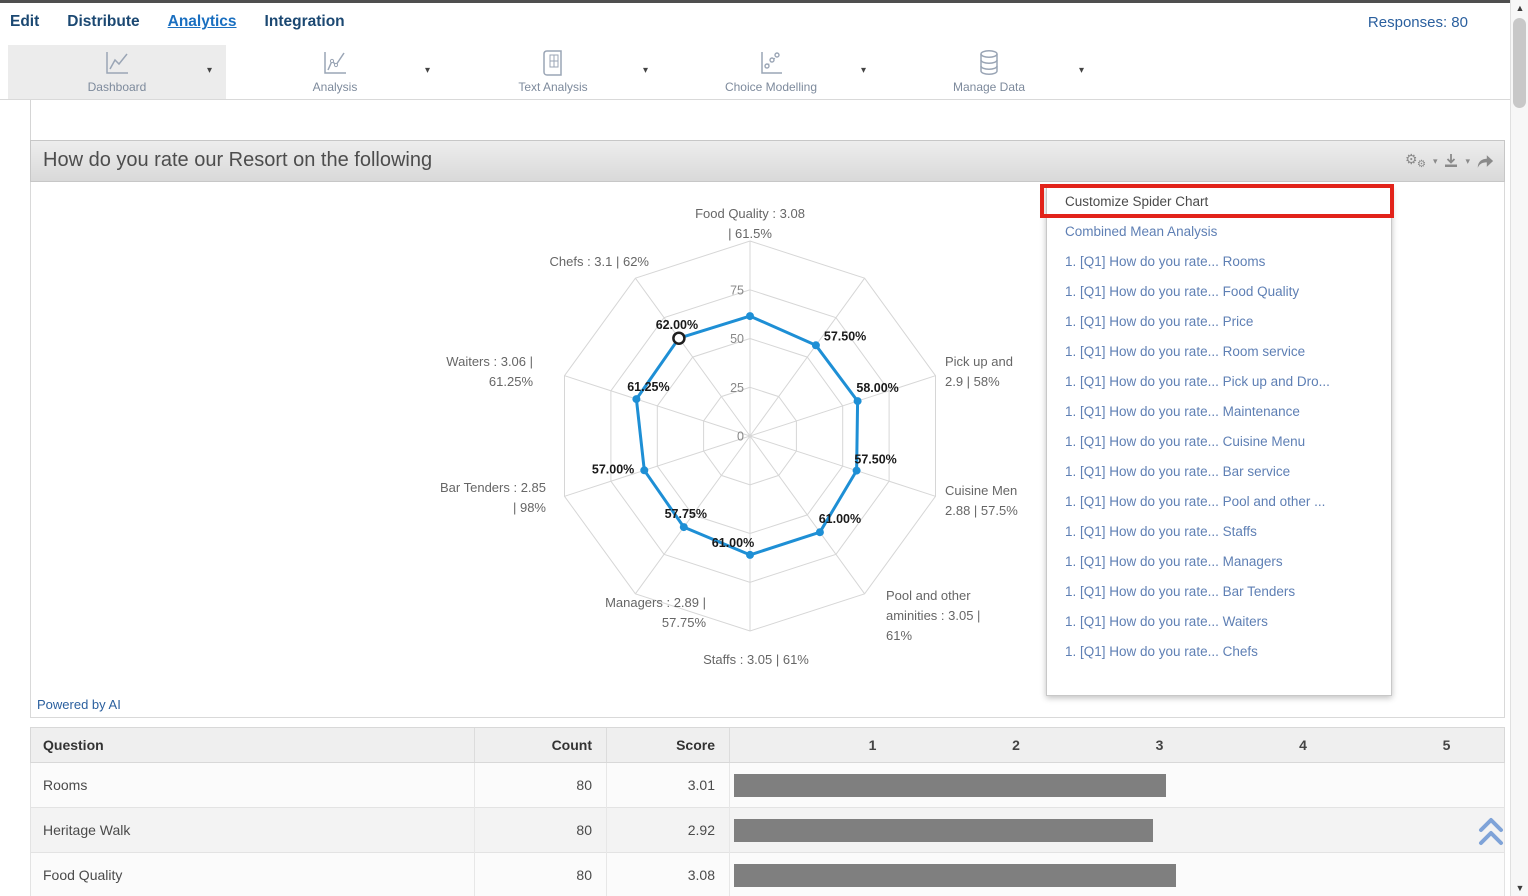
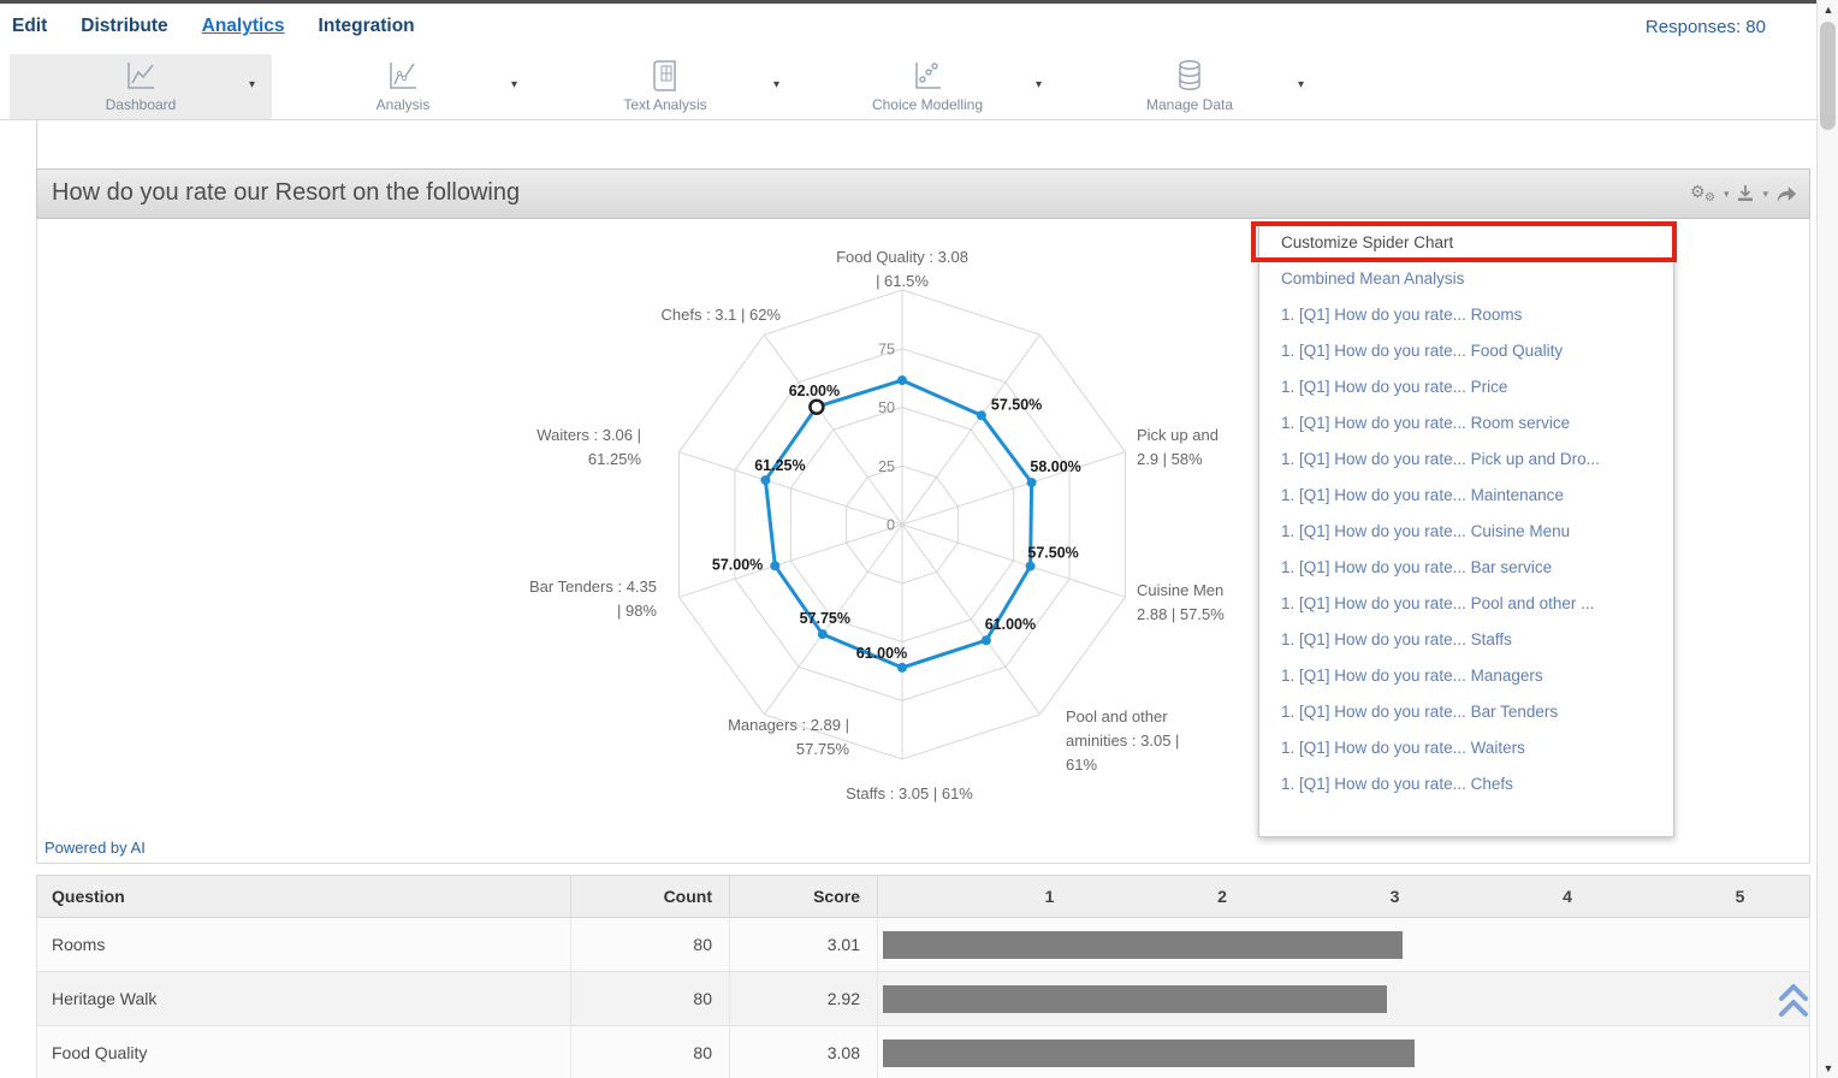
  Edit
  Distribute
  Analytics
  Integration
  Responses: 80
  Dashboard
  ▾
  Analysis
  ▾
  Text Analysis
  ▾
  Choice Modelling
  ▾
  Manage Data
  ▾
  How do you rate our Resort on the following
  ⚙
  ⚙
  ▾
  ▾
  57.50%
  58.00%
  57.50%
  61.00%
  61.00%
  57.75%
  57.00%
  61.25%
  62.00%
  0
  25
  50
  75
  Food Quality : 3.08
  | 61.5%
  Pick up and
  2.9 | 58%
  Cuisine Men
  2.88 | 57.5%
  Pool and other
  aminities : 3.05 |
  61%
  Staffs : 3.05 | 61%
  Managers : 2.89 |
  57.75%
- Bar Tenders : 2.85
+ Bar Tenders : 4.35
  | 98%
  Waiters : 3.06 |
  61.25%
  Chefs : 3.1 | 62%
  Powered by AI
  Customize Spider Chart
  Combined Mean Analysis
  1. [Q1] How do you rate... Rooms
  1. [Q1] How do you rate... Food Quality
  1. [Q1] How do you rate... Price
  1. [Q1] How do you rate... Room service
  1. [Q1] How do you rate... Pick up and Dro...
  1. [Q1] How do you rate... Maintenance
  1. [Q1] How do you rate... Cuisine Menu
  1. [Q1] How do you rate... Bar service
  1. [Q1] How do you rate... Pool and other ...
  1. [Q1] How do you rate... Staffs
  1. [Q1] How do you rate... Managers
  1. [Q1] How do you rate... Bar Tenders
  1. [Q1] How do you rate... Waiters
  1. [Q1] How do you rate... Chefs
  Question
  Count
  Score
  1
  2
  3
  4
  5
  Rooms
  80
  3.01
  Heritage Walk
  80
  2.92
  Food Quality
  80
  3.08
  ▲
  ▼
